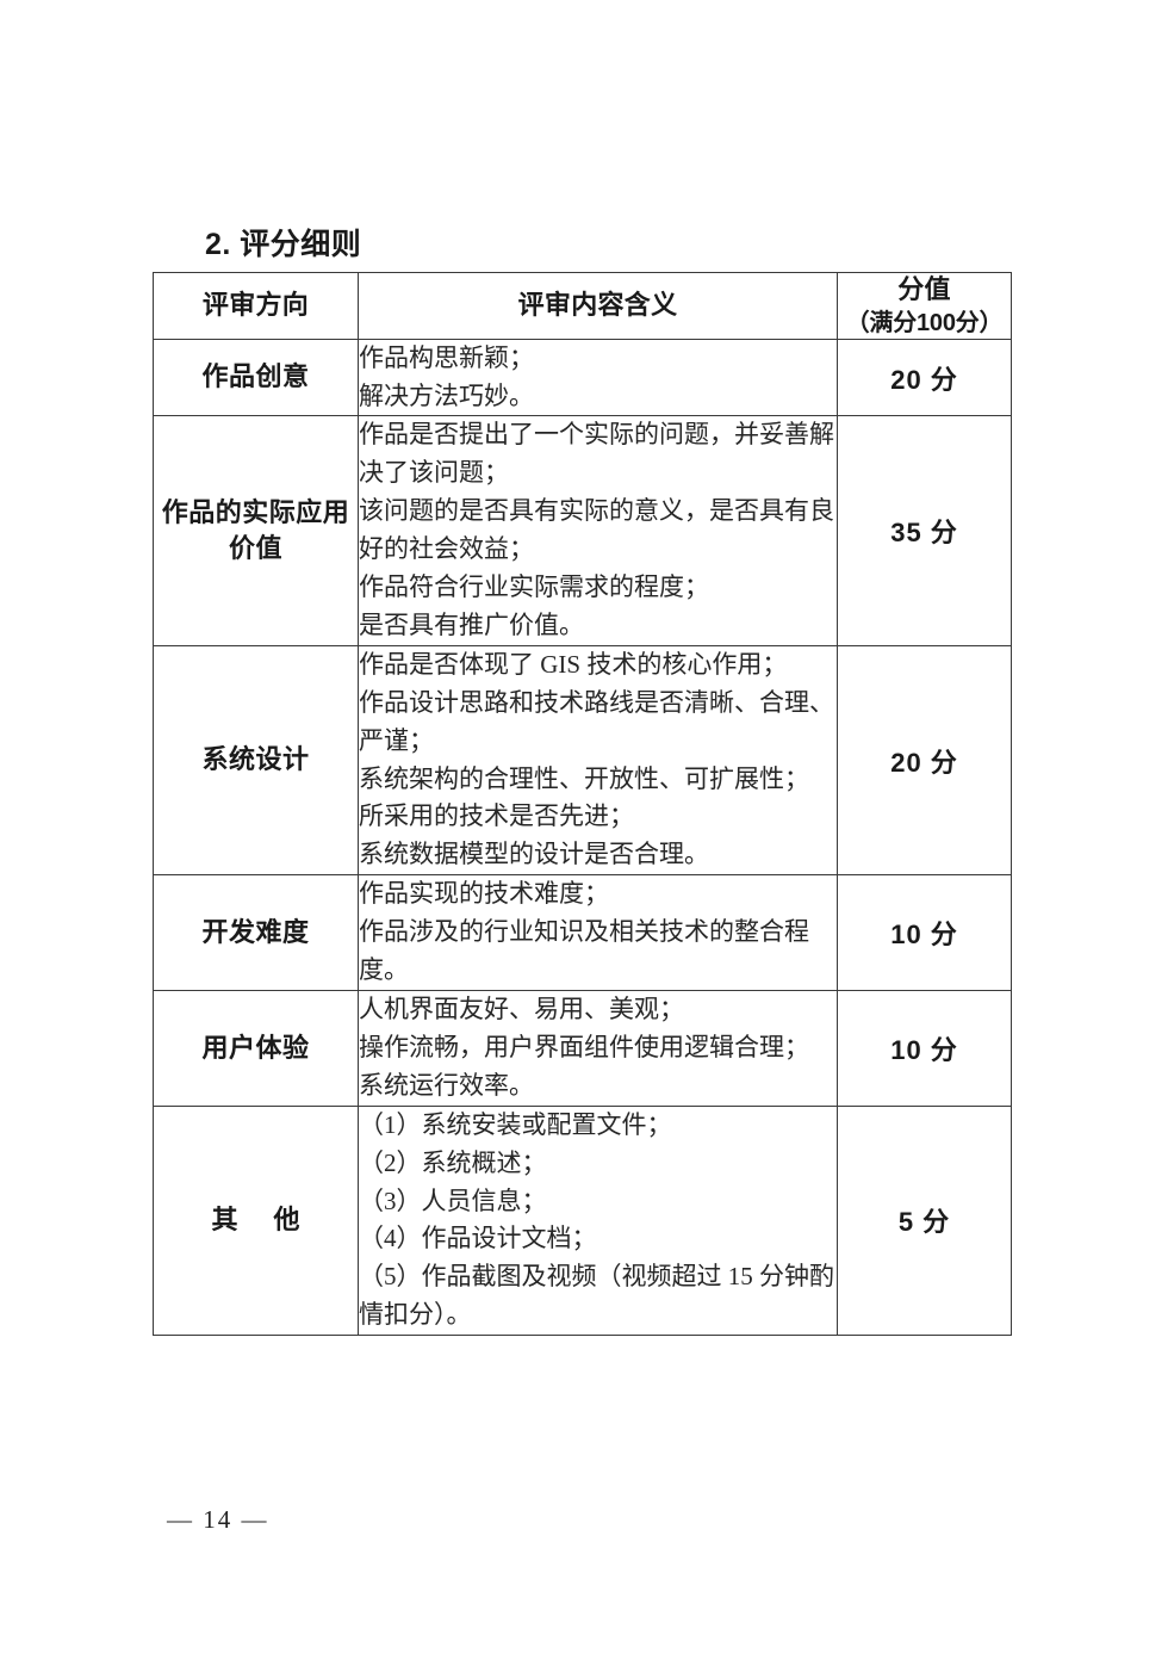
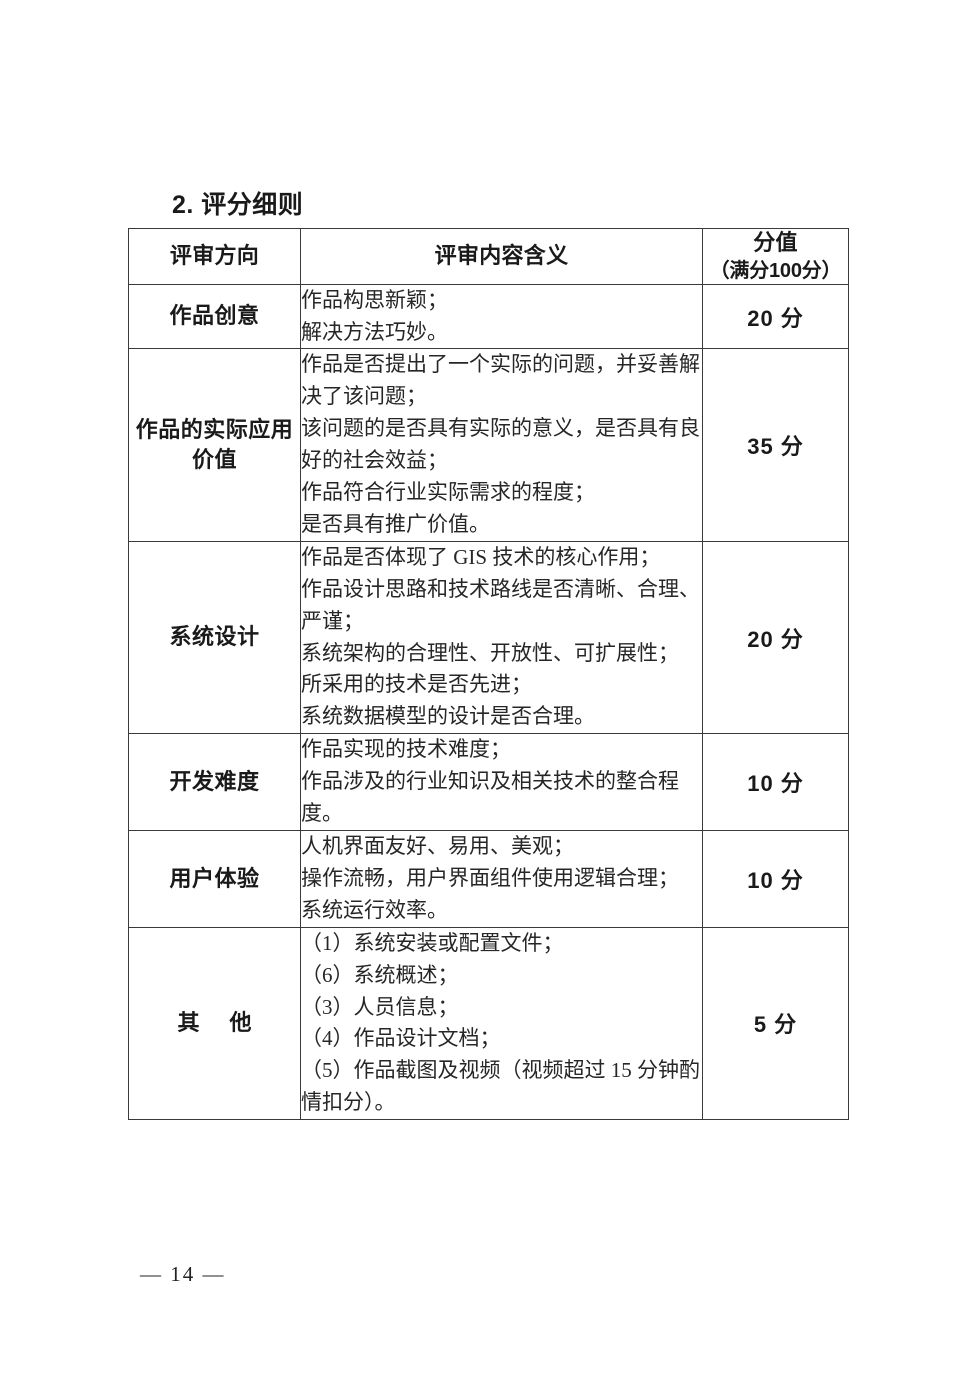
  2. 评分细则
  评审方向	评审内容含义	分值（满分100分）
  作品创意	作品构思新颖； 解决方法巧妙。	20 分
  作品的实际应用价值	作品是否提出了一个实际的问题，并妥善解决了该问题； 该问题的是否具有实际的意义，是否具有良好的社会效益； 作品符合行业实际需求的程度； 是否具有推广价值。	35 分
  系统设计	作品是否体现了 GIS 技术的核心作用； 作品设计思路和技术路线是否清晰、合理、严谨； 系统架构的合理性、开放性、可扩展性； 所采用的技术是否先进； 系统数据模型的设计是否合理。	20 分
  开发难度	作品实现的技术难度； 作品涉及的行业知识及相关技术的整合程度。	10 分
  用户体验	人机界面友好、易用、美观； 操作流畅，用户界面组件使用逻辑合理； 系统运行效率。	10 分
- 其 他	（1）系统安装或配置文件； （2）系统概述； （3）人员信息； （4）作品设计文档； （5）作品截图及视频（视频超过 15 分钟酌情扣分）。	5 分
+ 其 他	（1）系统安装或配置文件； （6）系统概述； （3）人员信息； （4）作品设计文档； （5）作品截图及视频（视频超过 15 分钟酌情扣分）。	5 分
  — 14 —
